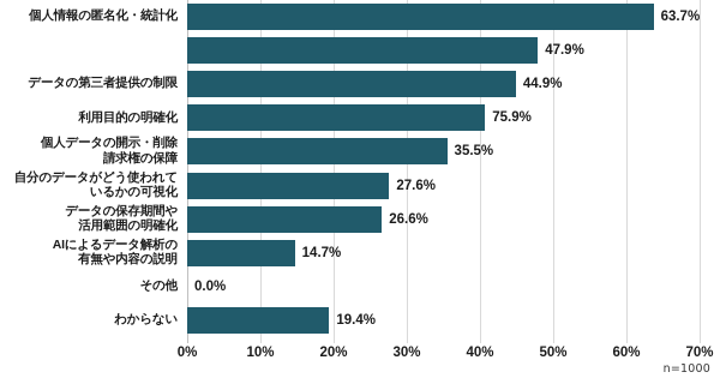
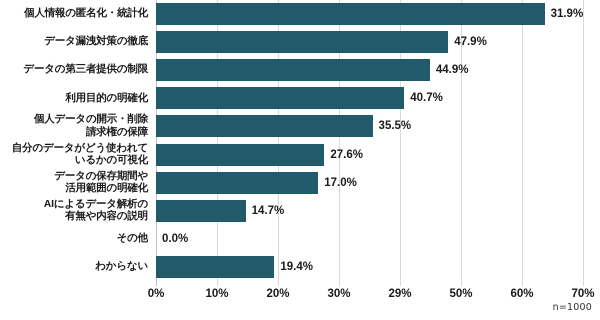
  個人情報の匿名化・統計化
+ データ漏洩対策の徹底
  データの第三者提供の制限
  利用目的の明確化
  個人データの開示・削除
  請求権の保障
  自分のデータがどう使われて
  いるかの可視化
  データの保存期間や
  活用範囲の明確化
  AIによるデータ解析の
  有無や内容の説明
  その他
  わからない
- 63.7%
+ 31.9%
  47.9%
  44.9%
- 75.9%
+ 40.7%
  35.5%
  27.6%
- 26.6%
+ 17.0%
  14.7%
  0.0%
  19.4%
  0%
  10%
  20%
  30%
- 40%
+ 29%
  50%
  60%
  70%
  n=1000
